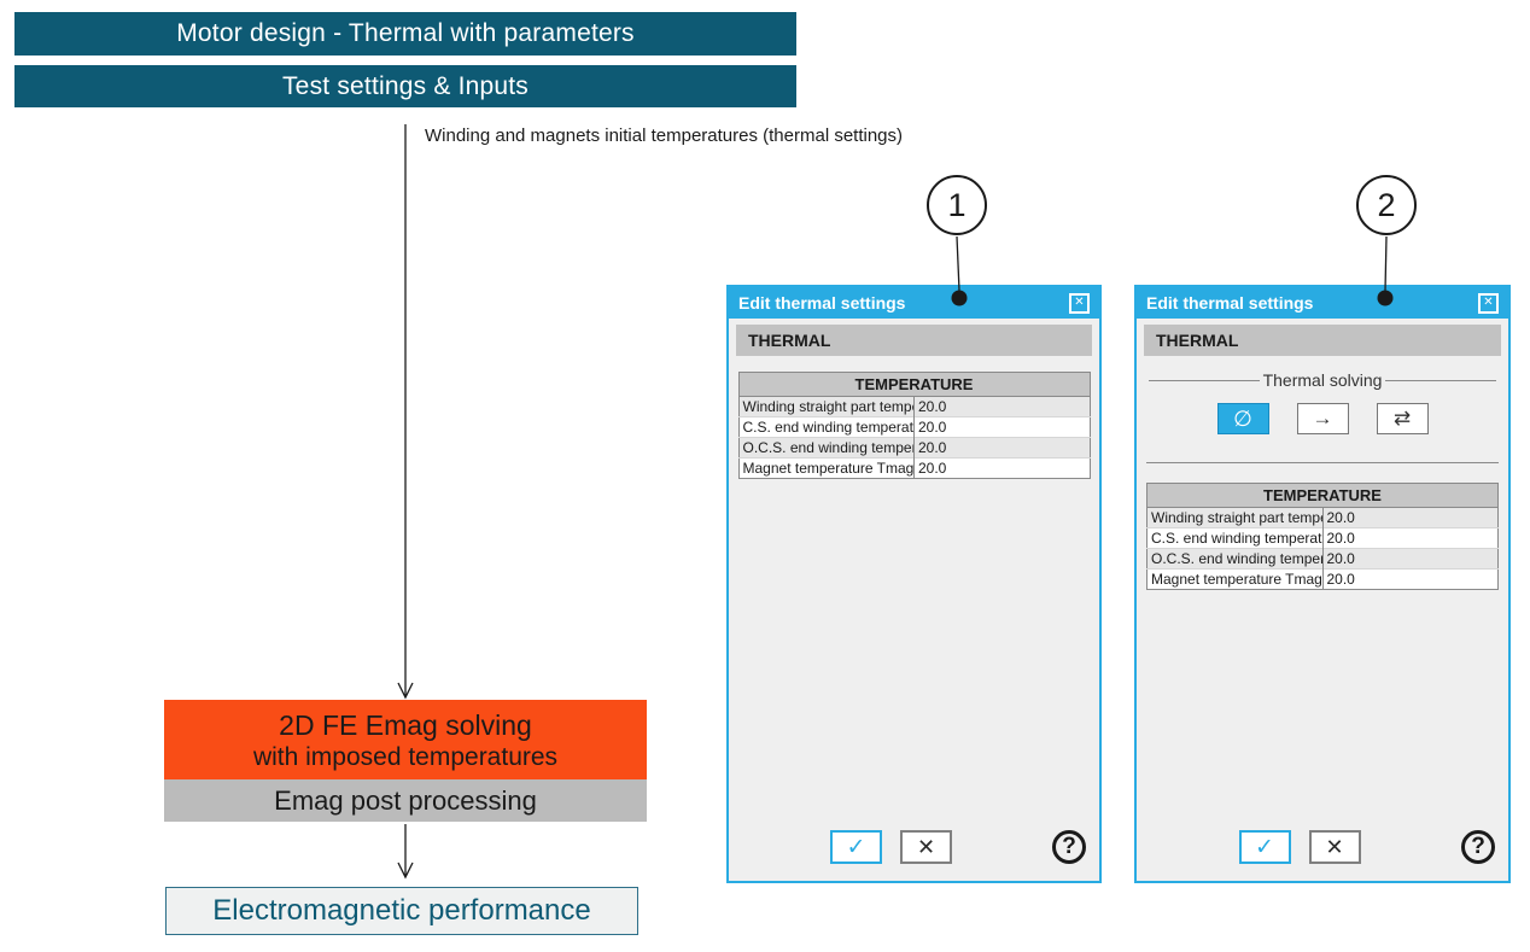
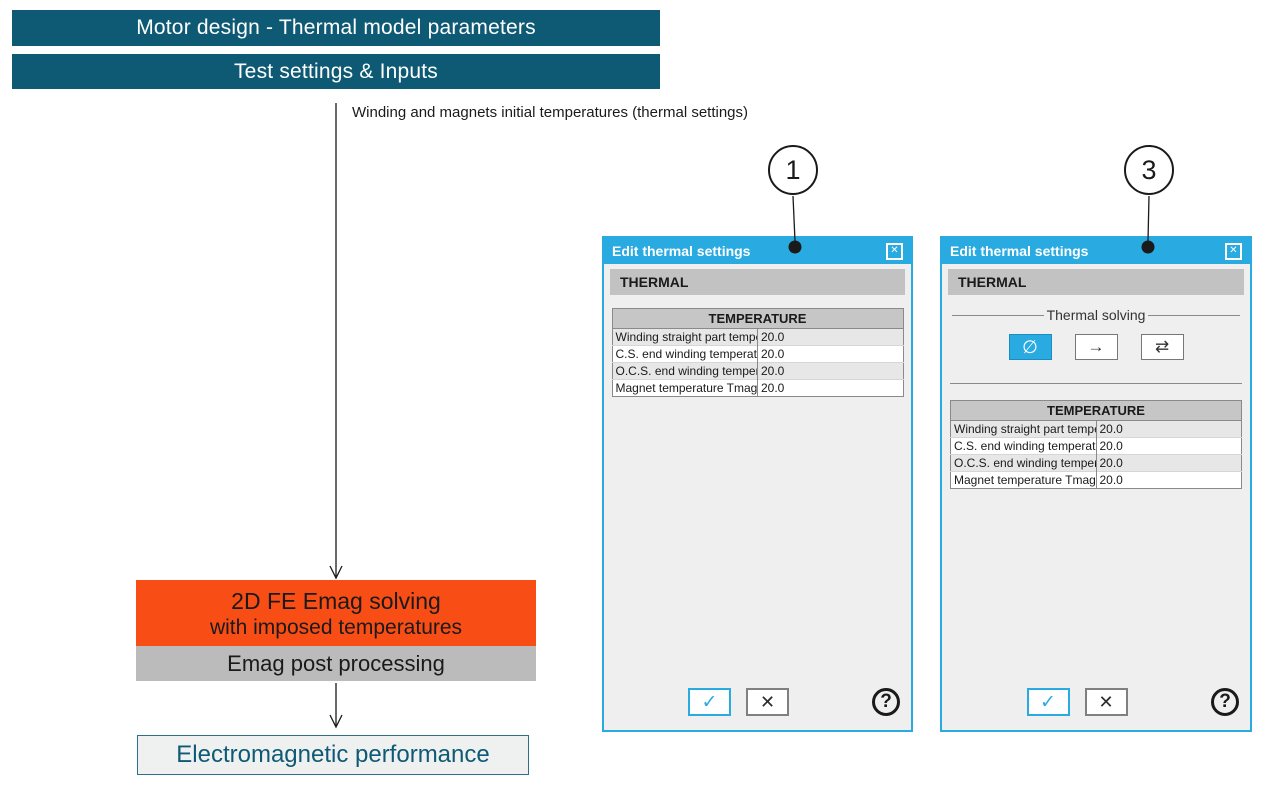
- Motor design - Thermal with parameters
+ Motor design - Thermal model parameters
  Test settings & Inputs
  Winding and magnets initial temperatures (thermal settings)
  2D FE Emag solving
  with imposed temperatures
  Emag post processing
  Electromagnetic performance
  1
- 2
+ 3
  Edit thermal settings
  ✕
  THERMAL
  TEMPERATURE
  Winding straight part temp	20.0
  C.S. end winding temperat	20.0
  O.C.S. end winding tempe	20.0
  Magnet temperature Tmag	20.0
  ✓
  ✕
  ?
  Edit thermal settings
  ✕
  THERMAL
  Thermal solving
  ∅
  →
  ⇄
  TEMPERATURE
  Winding straight part temp	20.0
  C.S. end winding temperat	20.0
  O.C.S. end winding tempe	20.0
  Magnet temperature Tmag	20.0
  ✓
  ✕
  ?
